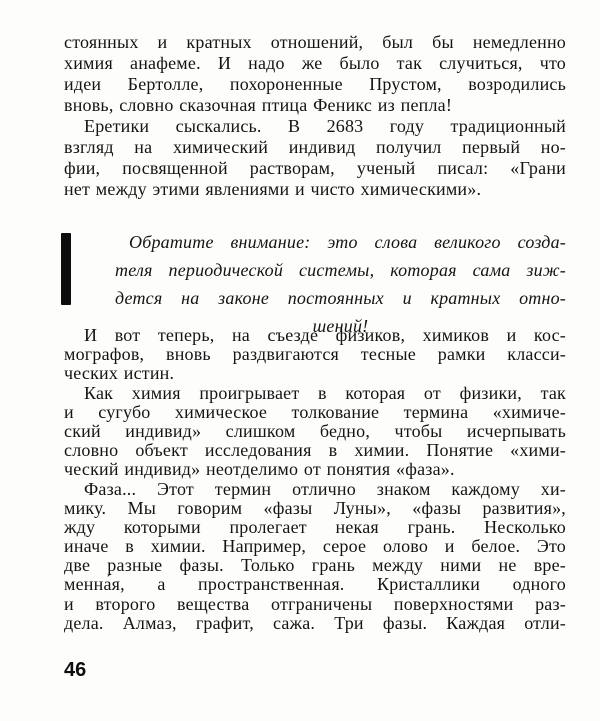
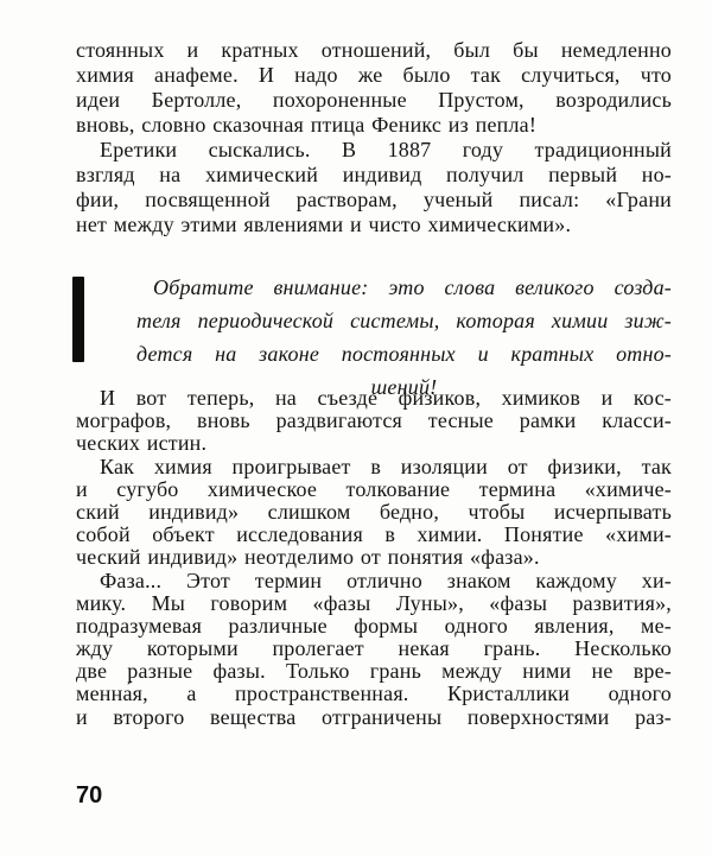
  стоянных и кратных отношений, был бы немедленно
  химия анафеме. И надо же было так случиться, что
  идеи Бертолле, похороненные Прустом, возродились
  вновь, словно сказочная птица Феникс из пепла!
- Еретики сыскались. В 2683 году традиционный
+ Еретики сыскались. В 1887 году традиционный
  взгляд на химический индивид получил первый но-
  фии, посвященной растворам, ученый писал: «Грани
  нет между этими явлениями и чисто химическими».
  Обратите внимание: это слова великого созда-
- теля периодической системы, которая сама зиж-
+ теля периодической системы, которая химии зиж-
  дется на законе постоянных и кратных отно-
  шений!
  И вот теперь, на съезде физиков, химиков и кос-
  мографов, вновь раздвигаются тесные рамки класси-
  ческих истин.
- Как химия проигрывает в которая от физики, так
+ Как химия проигрывает в изоляции от физики, так
  и сугубо химическое толкование термина «химиче-
  ский индивид» слишком бедно, чтобы исчерпывать
- словно объект исследования в химии. Понятие «хими-
+ собой объект исследования в химии. Понятие «хими-
  ческий индивид» неотделимо от понятия «фаза».
  Фаза... Этот термин отлично знаком каждому хи-
  мику. Мы говорим «фазы Луны», «фазы развития»,
+ подразумевая различные формы одного явления, ме-
  жду которыми пролегает некая грань. Несколько
- иначе в химии. Например, серое олово и белое. Это
  две разные фазы. Только грань между ними не вре-
  менна́я, а пространственная. Кристаллики одного
  и второго вещества отграничены поверхностями раз-
- дела. Алмаз, графит, сажа. Три фазы. Каждая отли-
- 46
+ 70
